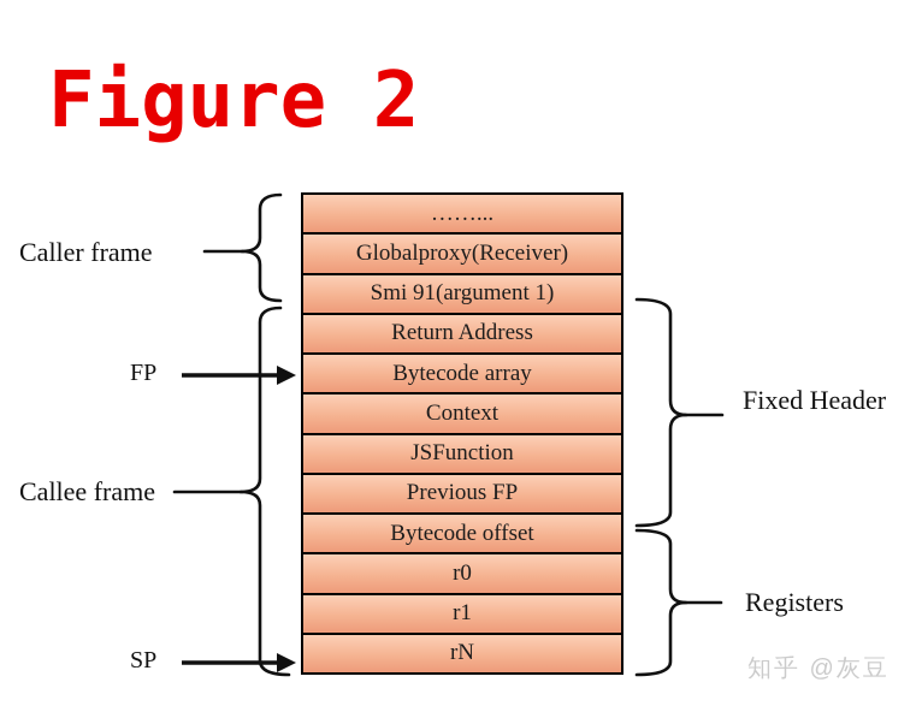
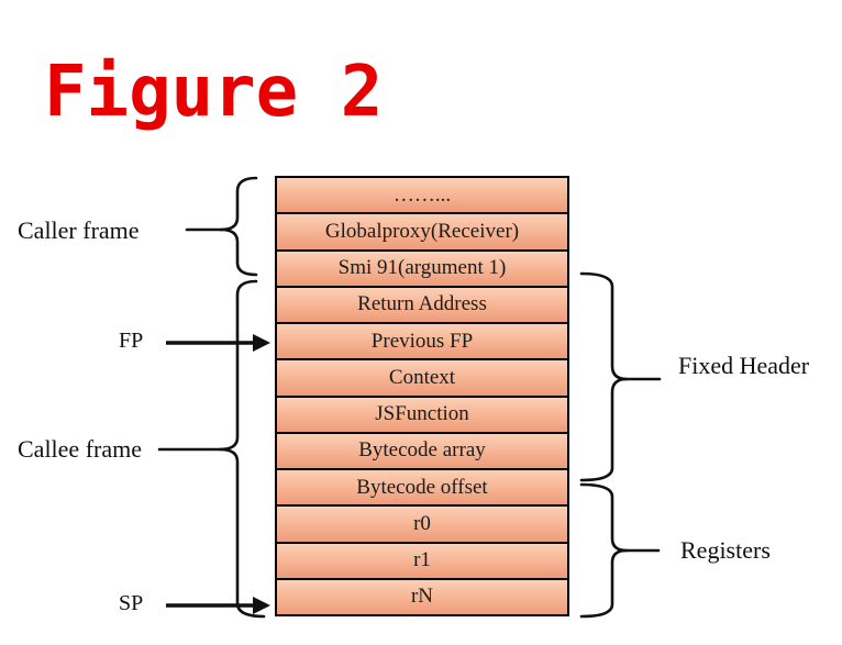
  Figure 2
  ……...
  Globalproxy(Receiver)
  Smi 91(argument 1)
  Return Address
- Bytecode array
+ Previous FP
  Context
  JSFunction
- Previous FP
+ Bytecode array
  Bytecode offset
  r0
  r1
  rN
  Caller frame
  FP
  Callee frame
  SP
  Fixed Header
  Registers
- 知乎 @灰豆
